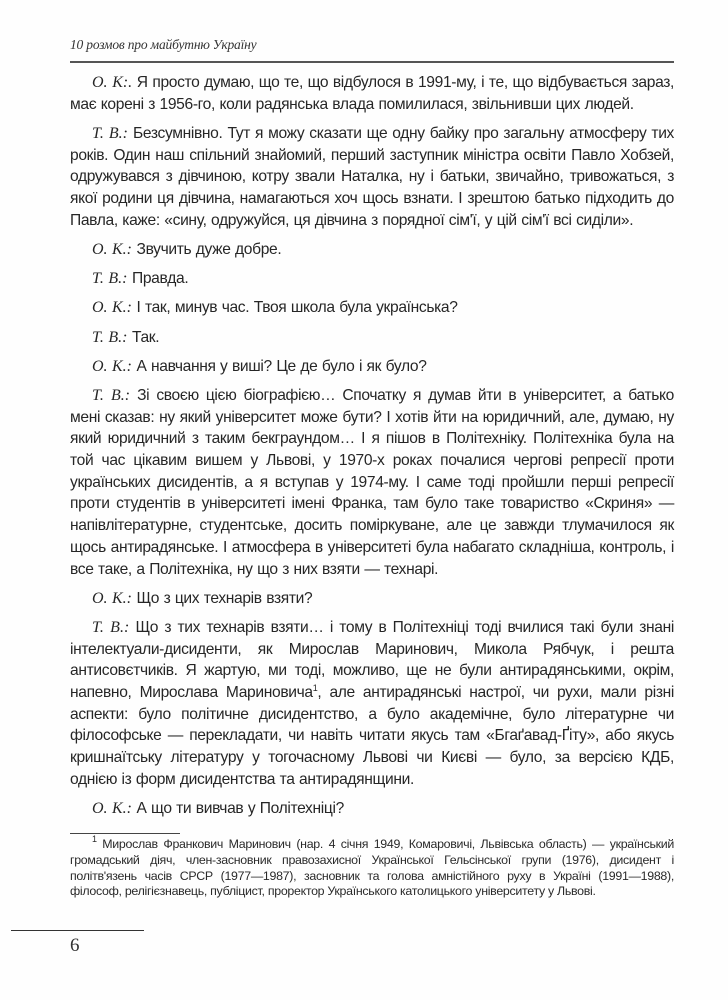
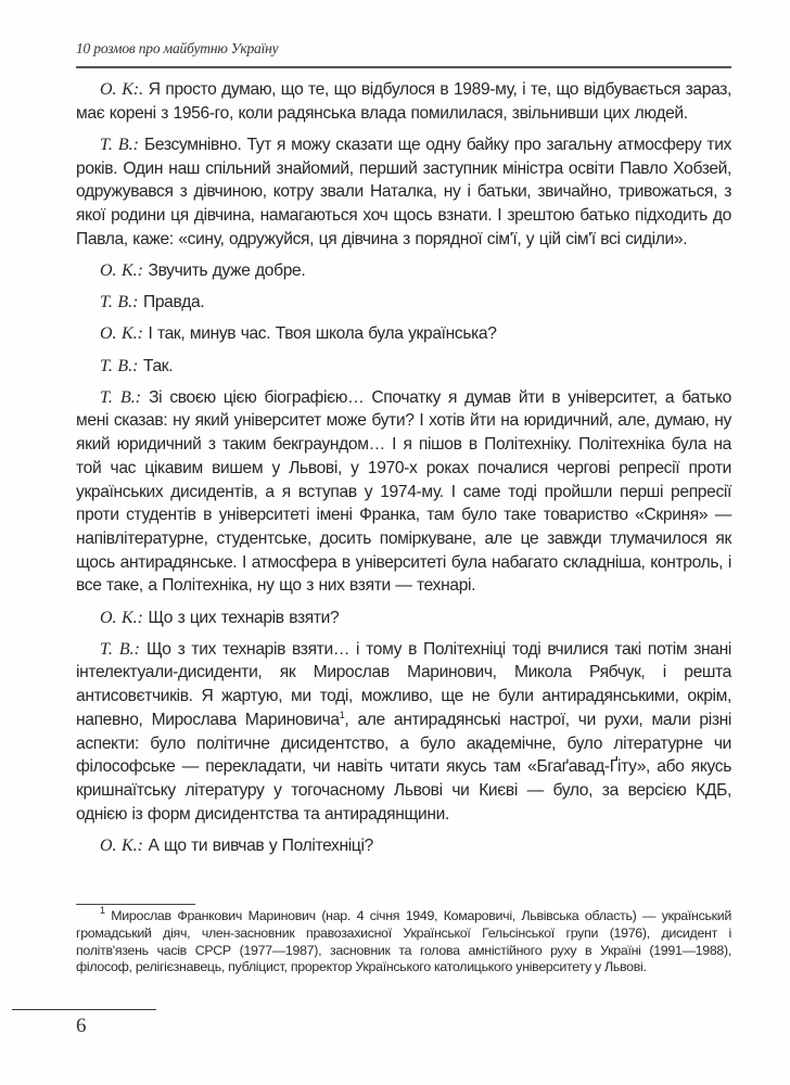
  10 розмов про майбутню Україну
- О. К:. Я просто думаю, що те, що відбулося в 1991-му, і те, що відбувається зараз, має корені з 1956-го, коли радянська влада помилилася, звільнивши цих людей.
+ О. К:. Я просто думаю, що те, що відбулося в 1989-му, і те, що відбувається зараз, має корені з 1956-го, коли радянська влада помилилася, звільнивши цих людей.
  Т. В.: Безсумнівно. Тут я можу сказати ще одну байку про загальну атмосферу тих років. Один наш спільний знайомий, перший заступник міністра освіти Павло Хобзей, одружувався з дівчиною, котру звали Наталка, ну і батьки, звичайно, тривожаться, з якої родини ця дівчина, намагаються хоч щось взнати. І зрештою батько підходить до Павла, каже: «сину, одружуйся, ця дівчина з порядної сім'ї, у цій сім'ї всі сиділи».
  О. К.: Звучить дуже добре.
  Т. В.: Правда.
  О. К.: І так, минув час. Твоя школа була українська?
  Т. В.: Так.
- О. К.: А навчання у виші? Це де було і як було?
  Т. В.: Зі своєю цією біографією… Спочатку я думав йти в університет, а батько мені сказав: ну який університет може бути? І хотів йти на юридичний, але, думаю, ну який юридичний з таким бекграундом… І я пішов в Політехніку. Політехніка була на той час цікавим вишем у Львові, у 1970-х роках почалися чергові репресії проти українських дисидентів, а я вступав у 1974-му. І саме тоді пройшли перші репресії проти студентів в університеті імені Франка, там було таке товариство «Скриня» — напівлітературне, студентське, досить поміркуване, але це завжди тлумачилося як щось антирадянське. І атмосфера в університеті була набагато складніша, контроль, і все таке, а Політехніка, ну що з них взяти — технарі.
  О. К.: Що з цих технарів взяти?
- Т. В.: Що з тих технарів взяти… і тому в Політехніці тоді вчилися такі були знані інтелектуали-дисиденти, як Мирослав Маринович, Микола Рябчук, і решта антисовєтчиків. Я жартую, ми тоді, можливо, ще не були антирадянськими, окрім, напевно, Мирослава Мариновича1, але антирадянські настрої, чи рухи, мали різні аспекти: було політичне дисидентство, а було академічне, було літературне чи філософське — перекладати, чи навіть читати якусь там «Бгаґавад-Ґіту», або якусь кришнаїтську літературу у тогочасному Львові чи Києві — було, за версією КДБ, однією із форм дисидентства та антирадянщини.
+ Т. В.: Що з тих технарів взяти… і тому в Політехніці тоді вчилися такі потім знані інтелектуали-дисиденти, як Мирослав Маринович, Микола Рябчук, і решта антисовєтчиків. Я жартую, ми тоді, можливо, ще не були антирадянськими, окрім, напевно, Мирослава Мариновича1, але антирадянські настрої, чи рухи, мали різні аспекти: було політичне дисидентство, а було академічне, було літературне чи філософське — перекладати, чи навіть читати якусь там «Бгаґавад-Ґіту», або якусь кришнаїтську літературу у тогочасному Львові чи Києві — було, за версією КДБ, однією із форм дисидентства та антирадянщини.
  О. К.: А що ти вивчав у Політехніці?
  1 Мирослав Франкович Маринович (нар. 4 січня 1949, Комаровичі, Львівська область) — український громадський діяч, член-засновник правозахисної Української Гельсінської групи (1976), дисидент і політв'язень часів СРСР (1977—1987), засновник та голова амністійного руху в Україні (1991—1988), філософ, релігієзнавець, публіцист, проректор Українського католицького університету у Львові.
  6
